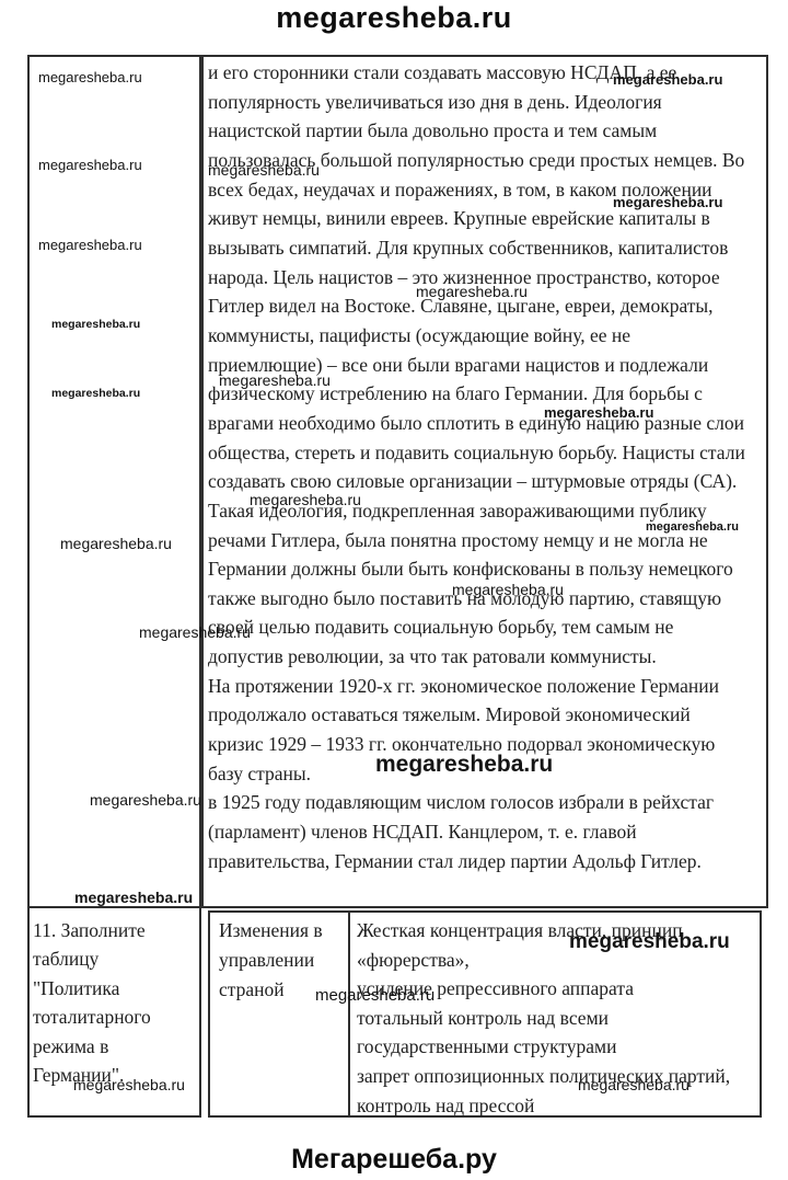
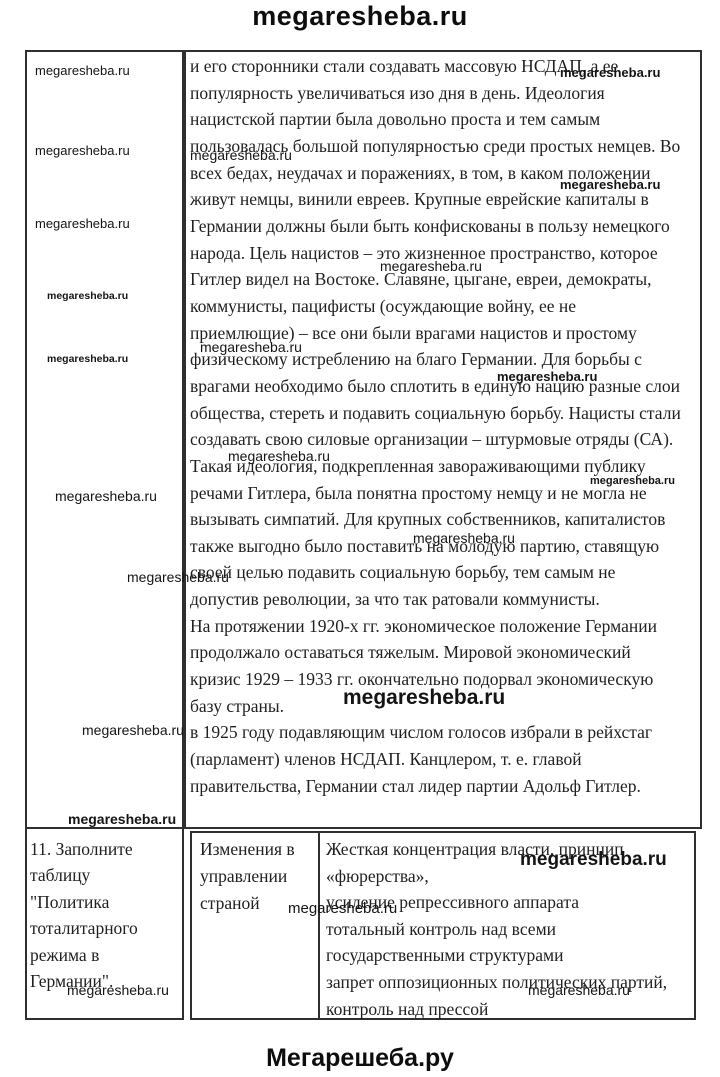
  megaresheba.ru
  и его сторонники стали создавать массовую НСДАП, а ее
  популярность увеличиваться изо дня в день. Идеология
  нацистской партии была довольно проста и тем самым
  пользовалась большой популярностью среди простых немцев. Во
  всех бедах, неудачах и поражениях, в том, в каком положении
  живут немцы, винили евреев. Крупные еврейские капиталы в
- вызывать симпатий. Для крупных собственников, капиталистов
+ Германии должны были быть конфискованы в пользу немецкого
  народа. Цель нацистов – это жизненное пространство, которое
  Гитлер видел на Востоке. Славяне, цыгане, евреи, демократы,
  коммунисты, пацифисты (осуждающие войну, ее не
- приемлющие) – все они были врагами нацистов и подлежали
+ приемлющие) – все они были врагами нацистов и простому
  физическому истреблению на благо Германии. Для борьбы с
  врагами необходимо было сплотить в единую нацию разные слои
  общества, стереть и подавить социальную борьбу. Нацисты стали
  создавать свою силовые организации – штурмовые отряды (СА).
  Такая идеология, подкрепленная завораживающими публику
  речами Гитлера, была понятна простому немцу и не могла не
- Германии должны были быть конфискованы в пользу немецкого
+ вызывать симпатий. Для крупных собственников, капиталистов
  также выгодно было поставить на молодую партию, ставящую
  своей целью подавить социальную борьбу, тем самым не
  допустив революции, за что так ратовали коммунисты.
  На протяжении 1920-х гг. экономическое положение Германии
  продолжало оставаться тяжелым. Мировой экономический
  кризис 1929 – 1933 гг. окончательно подорвал экономическую
  базу страны.
  в 1925 году подавляющим числом голосов избрали в рейхстаг
  (парламент) членов НСДАП. Канцлером, т. е. главой
  правительства, Германии стал лидер партии Адольф Гитлер.
  11. Заполните
  таблицу
  "Политика
  тоталитарного
  режима в
  Германии".
  Изменения в
  управлении
  страной
  Жесткая концентрация власти, принцип
  «фюрерства»,
  усиление репрессивного аппарата
  тотальный контроль над всеми
  государственными структурами
  запрет оппозиционных политических партий,
  контроль над прессой
  megaresheba.ru
  megaresheba.ru
  megaresheba.ru
  megaresheba.ru
  megaresheba.ru
  megaresheba.ru
  megaresheba.ru
  megaresheba.ru
  megaresheba.ru
  megaresheba.ru
  megaresheba.ru
  megaresheba.ru
  megaresheba.ru
  megaresheba.ru
  megaresheba.ru
  megaresheba.ru
  megaresheba.ru
  megaresheba.ru
  megaresheba.ru
  megaresheba.ru
  megaresheba.ru
  megaresheba.ru
  megaresheba.ru
  Мегарешеба.ру
